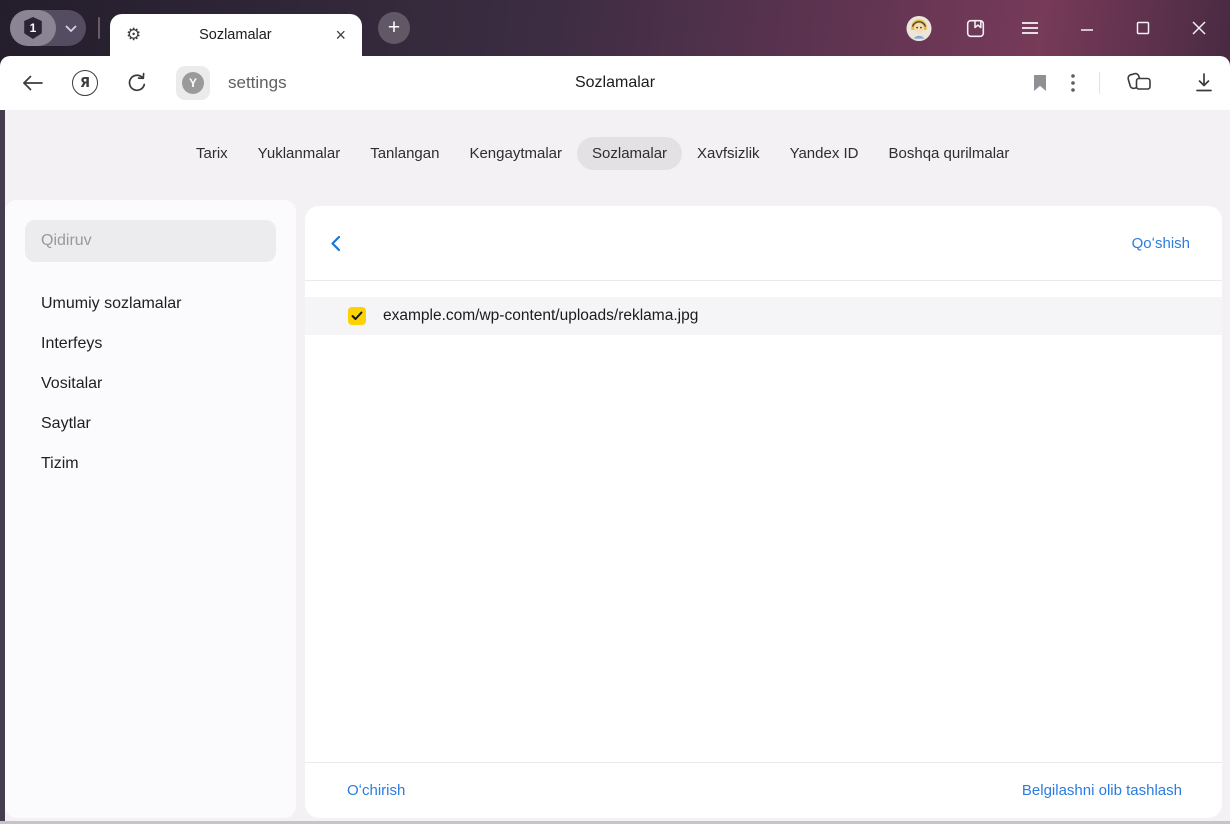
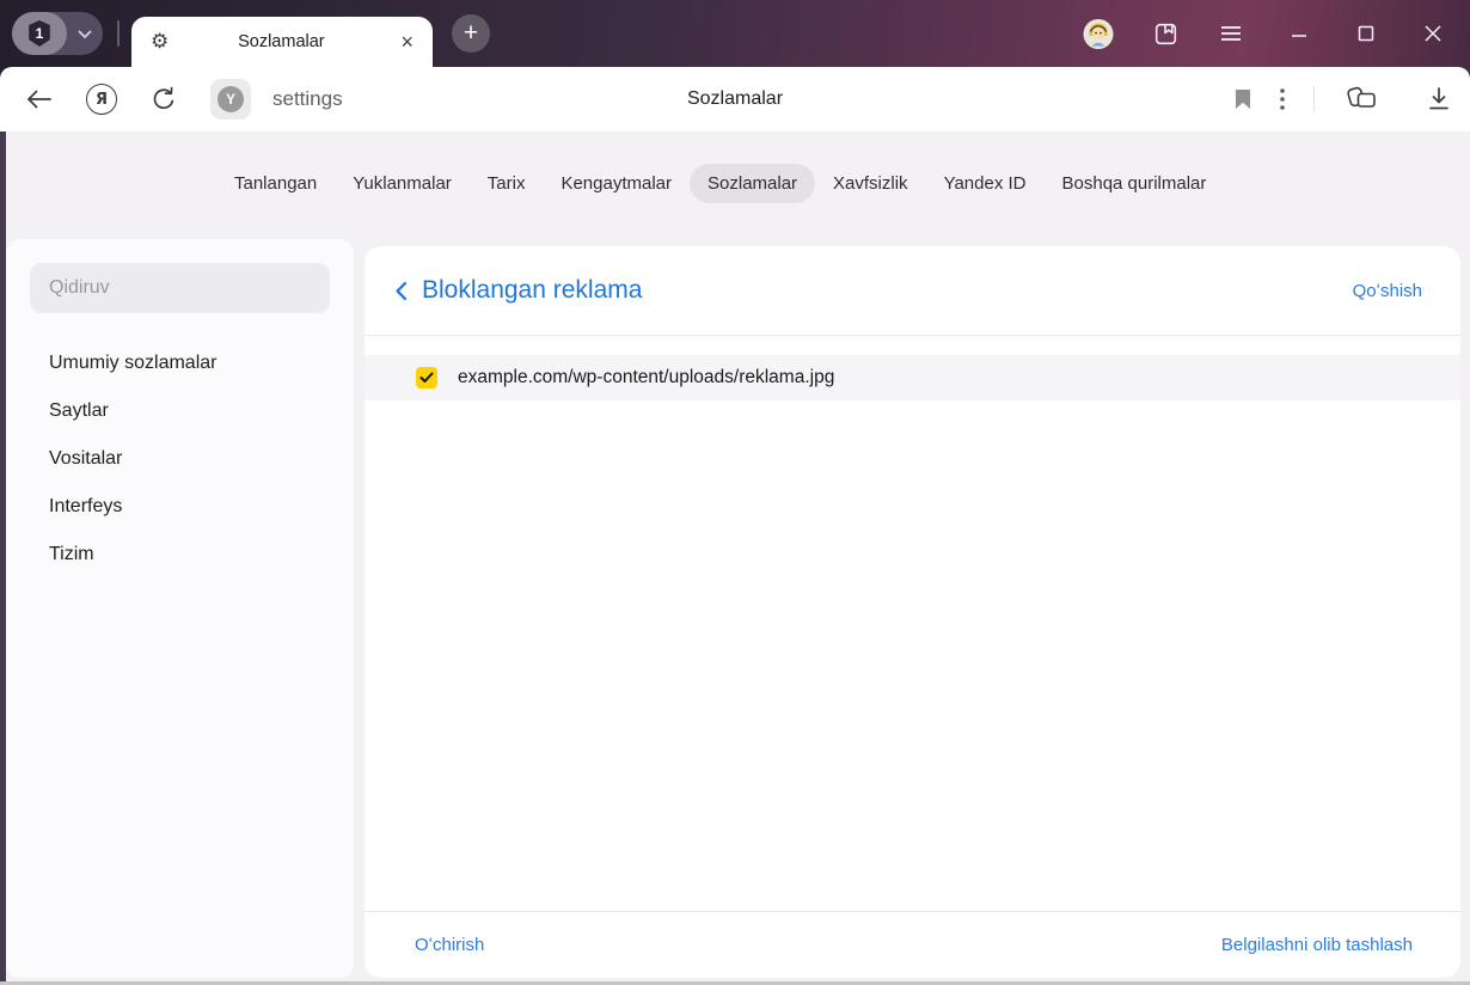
  1
  ⚙
  Sozlamalar
  ×
  +
  Я
  Y
  settings
  Sozlamalar
- Tarix
+ Tanlangan
  Yuklanmalar
- Tanlangan
+ Tarix
  Kengaytmalar
  Sozlamalar
  Xavfsizlik
  Yandex ID
  Boshqa qurilmalar
  Qidiruv
  Umumiy sozlamalar
- Interfeys
+ Saytlar
  Vositalar
- Saytlar
+ Interfeys
  Tizim
+ Bloklangan reklama
  Qoʻshish
  example.com/wp-content/uploads/reklama.jpg
  Oʻchirish
  Belgilashni olib tashlash
